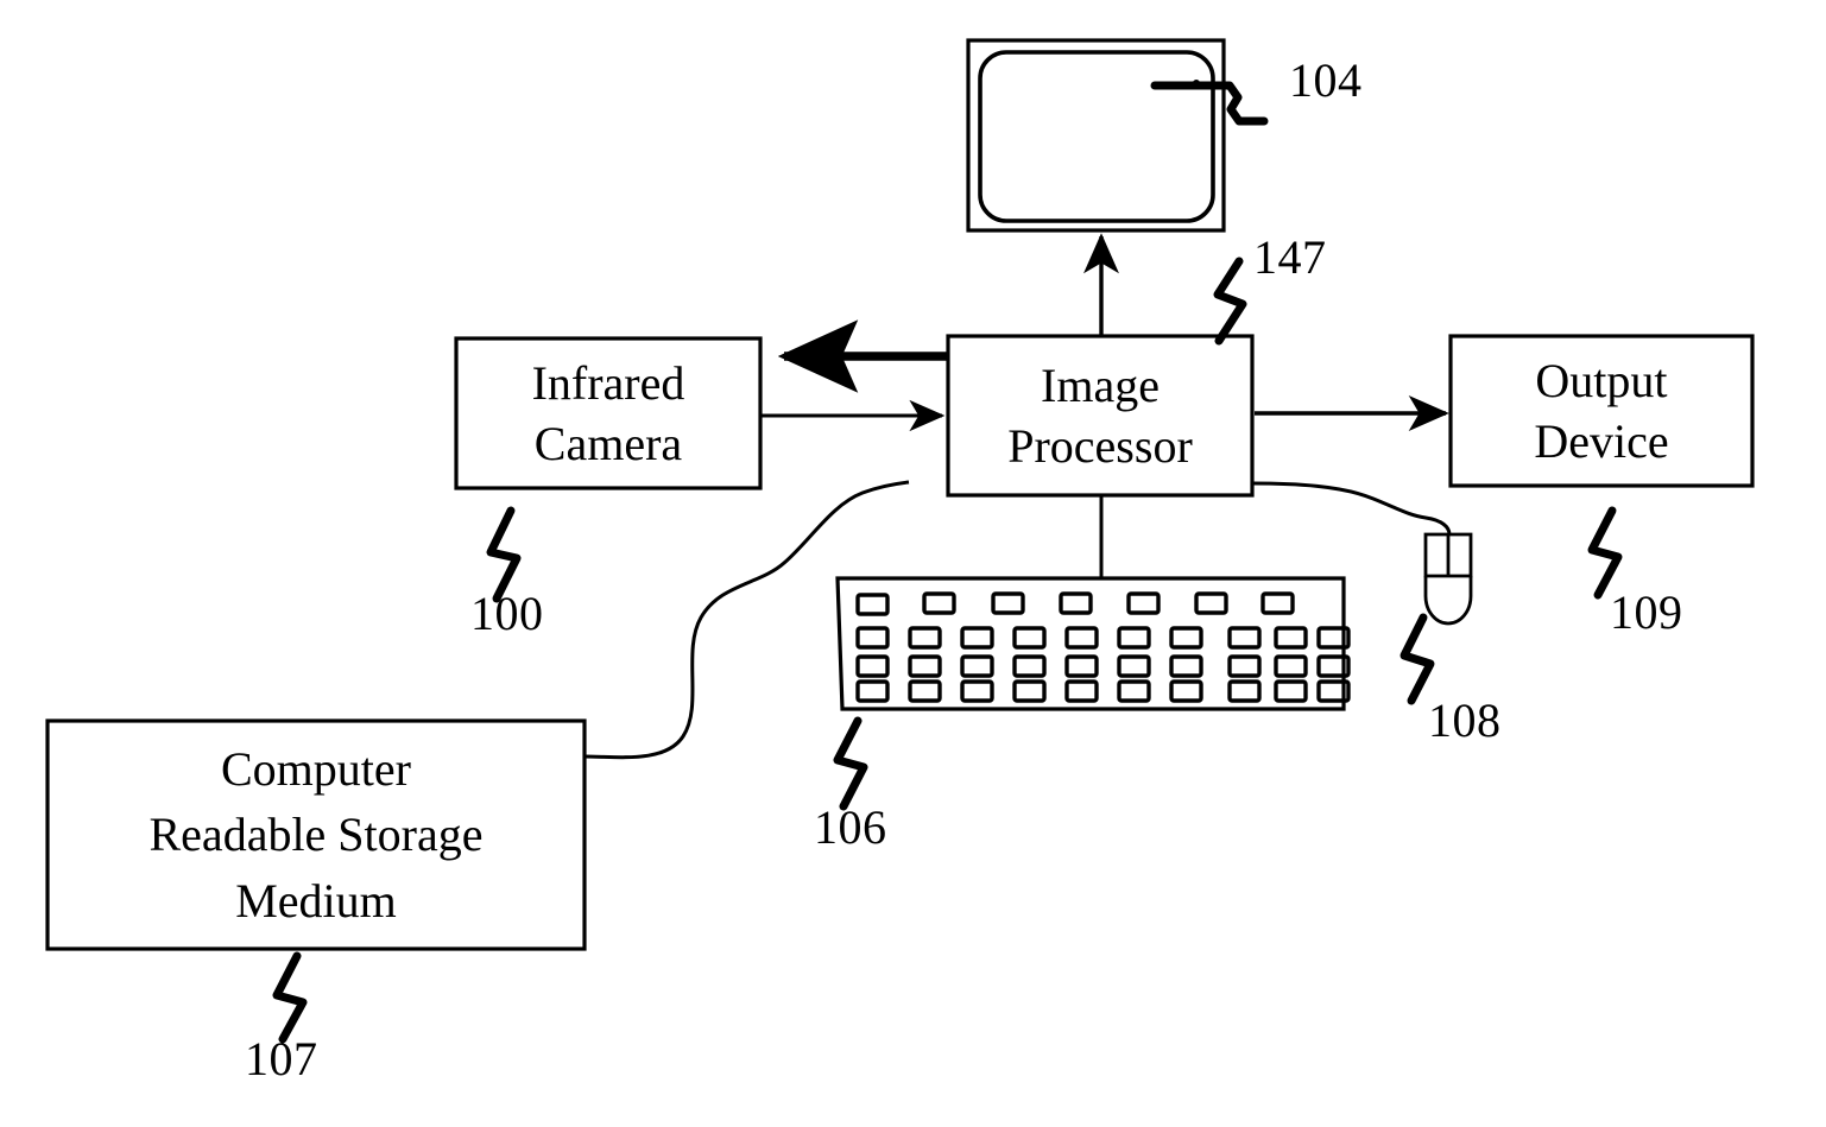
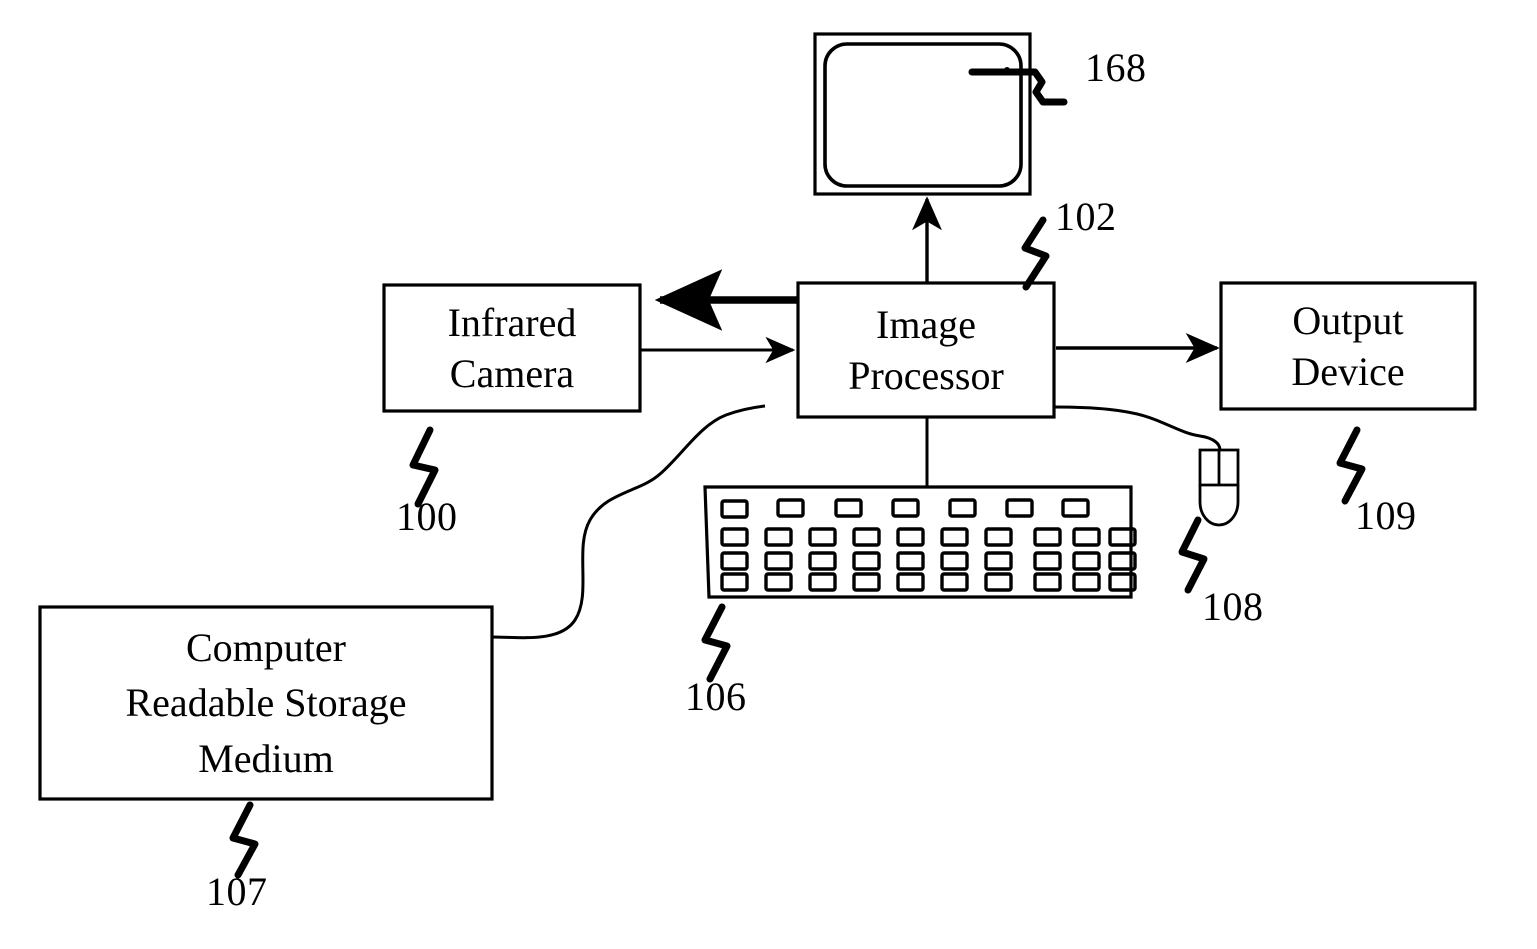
  Infrared
  Camera
  Image
  Processor
  Output
  Device
  Computer
  Readable Storage
  Medium
  100
- 147
+ 102
- 104
+ 168
  106
  107
  108
  109
